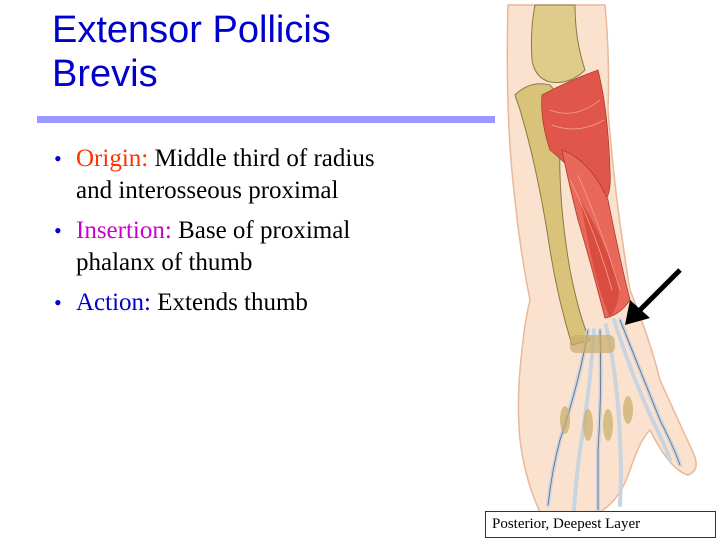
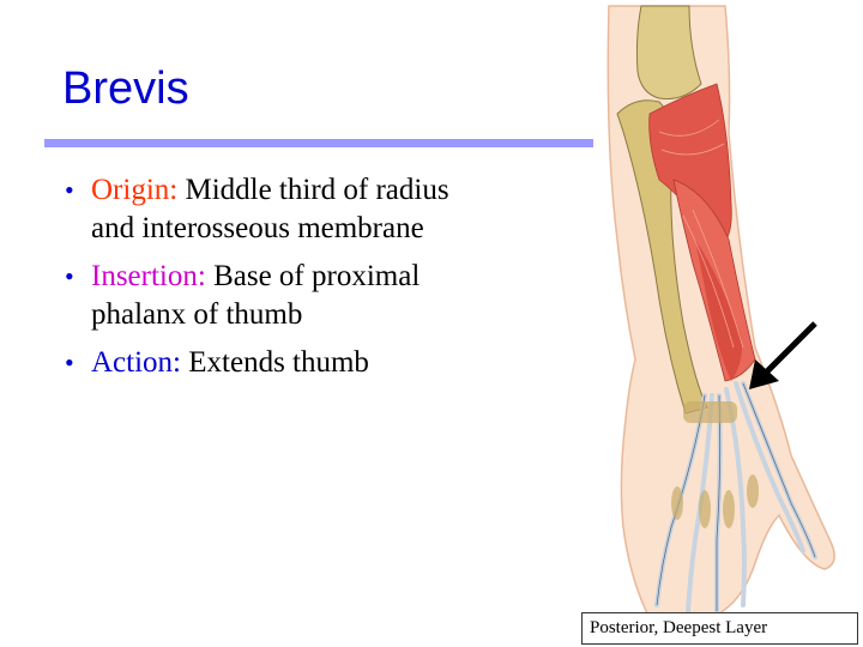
- Extensor Pollicis
  Brevis
  •
- Origin: Middle third of radius and interosseous proximal
+ Origin: Middle third of radius and interosseous membrane
  •
  Insertion: Base of proximal phalanx of thumb
  •
  Action: Extends thumb
  Posterior, Deepest Layer
